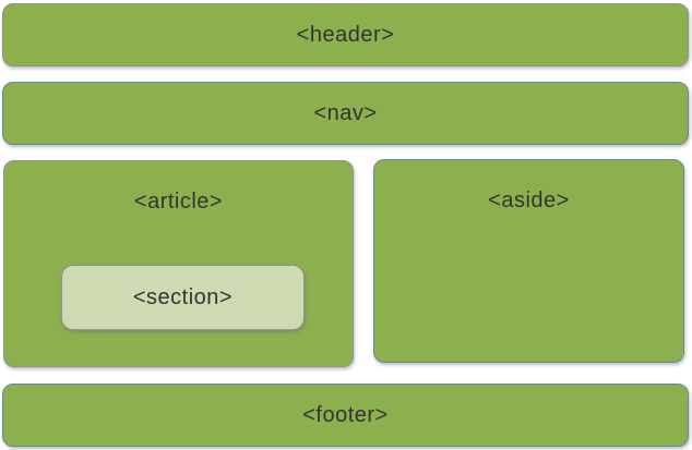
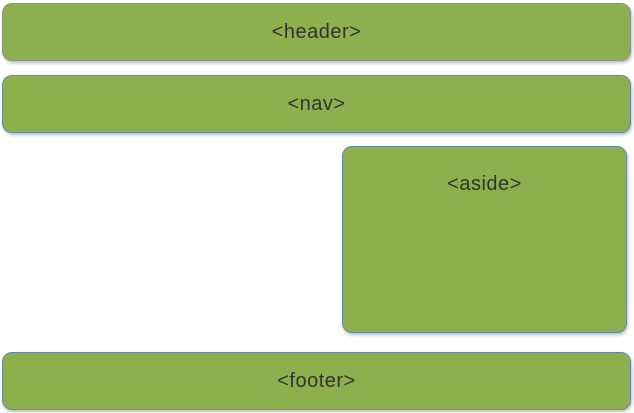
  <header>
  <nav>
- <article>
- <section>
  <aside>
  <footer>
